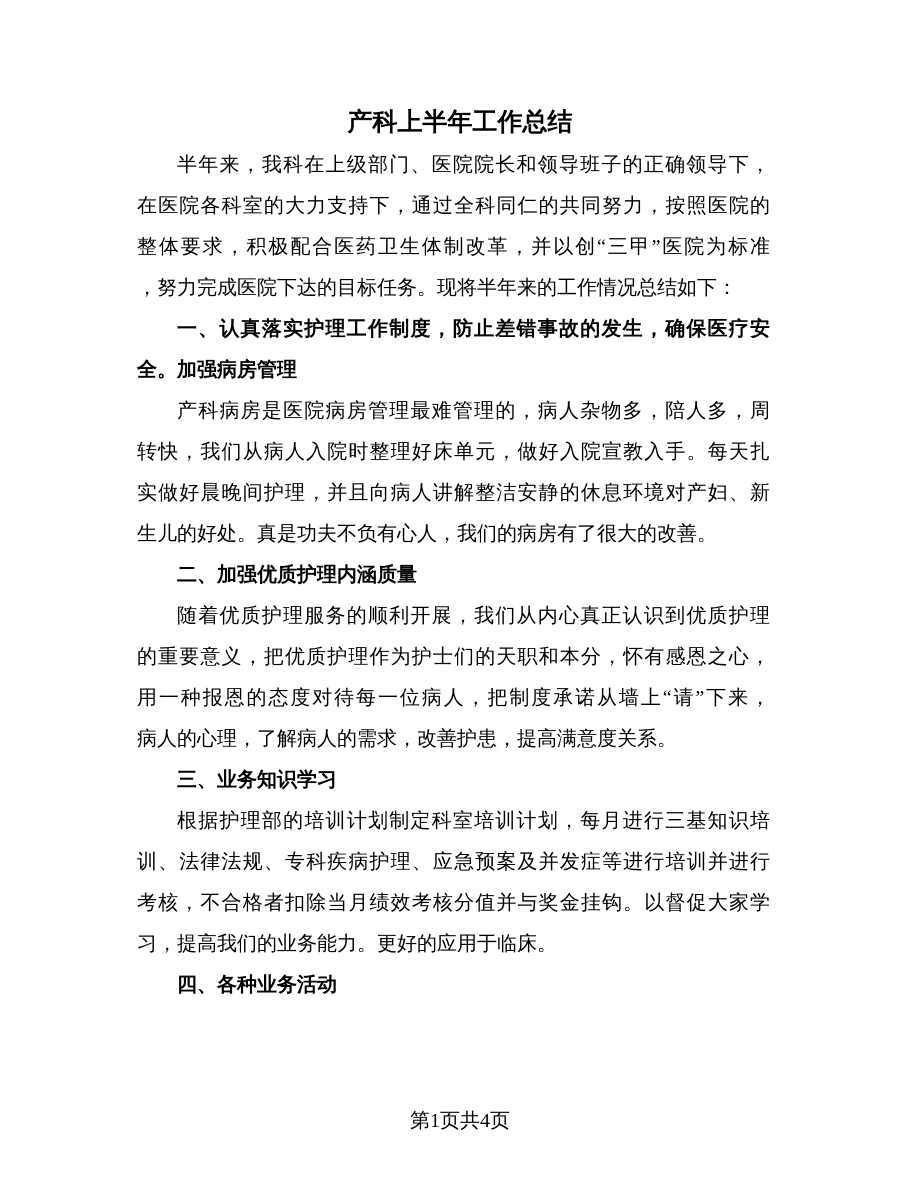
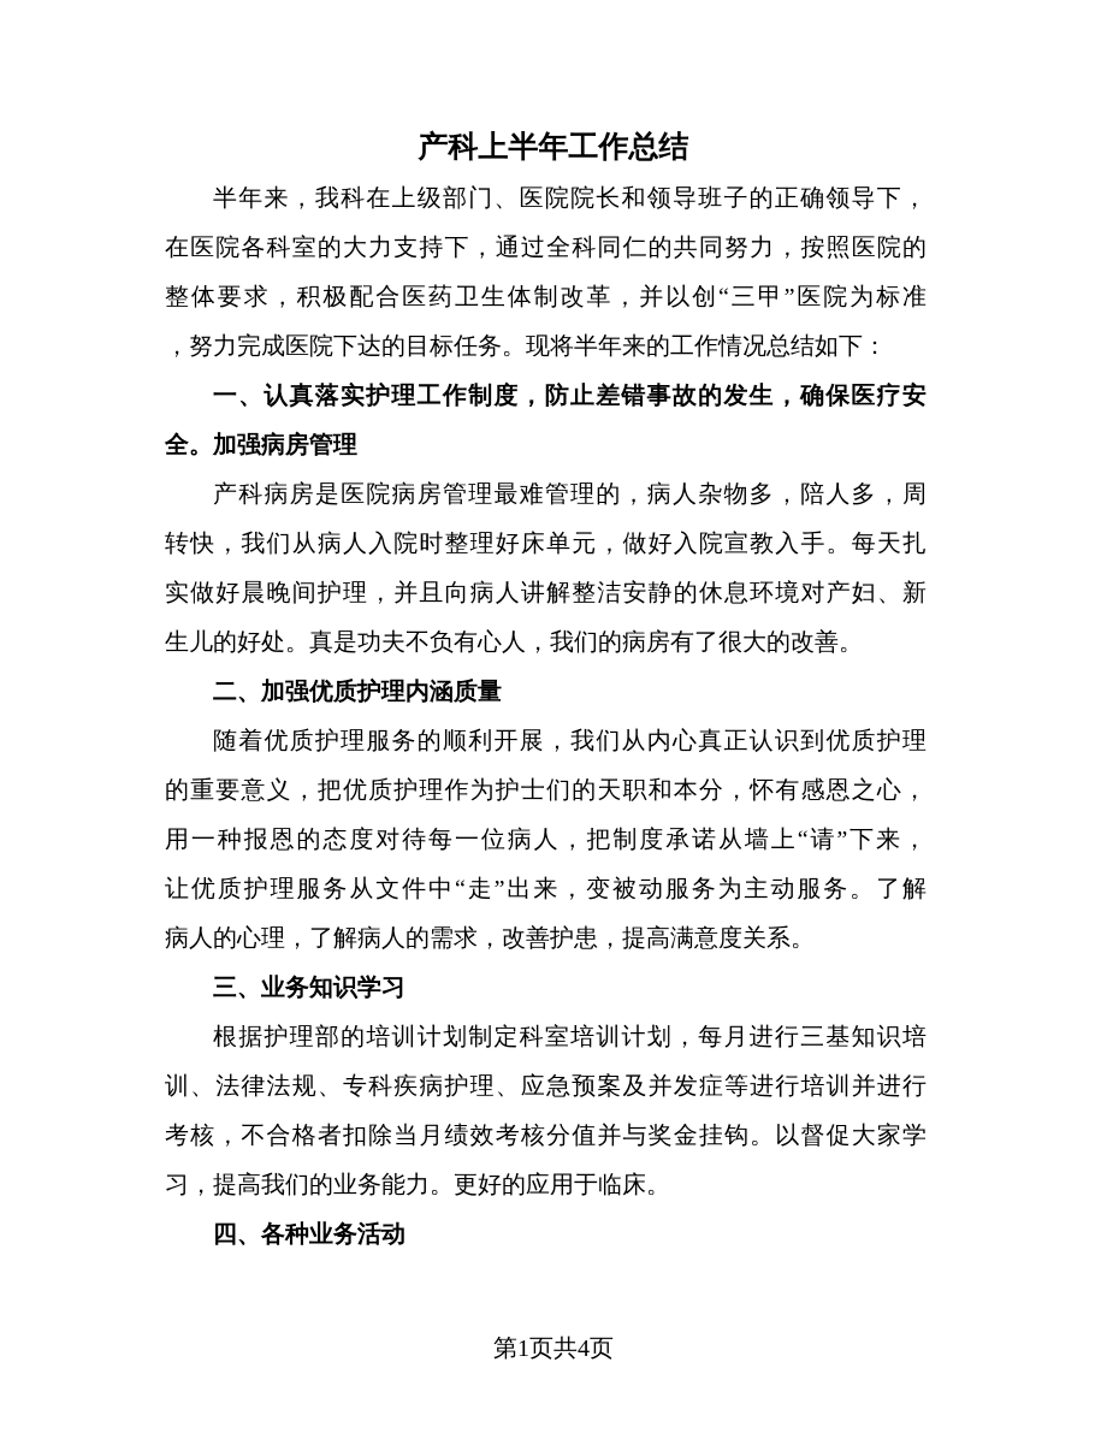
  产科上半年工作总结
  半年来，我科在上级部门、医院院长和领导班子的正确领导下，
  在医院各科室的大力支持下，通过全科同仁的共同努力，按照医院的
  整体要求，积极配合医药卫生体制改革，并以创“三甲”医院为标准
  ，努力完成医院下达的目标任务。现将半年来的工作情况总结如下：
  一、认真落实护理工作制度，防止差错事故的发生，确保医疗安
  全。加强病房管理
  产科病房是医院病房管理最难管理的，病人杂物多，陪人多，周
  转快，我们从病人入院时整理好床单元，做好入院宣教入手。每天扎
  实做好晨晚间护理，并且向病人讲解整洁安静的休息环境对产妇、新
  生儿的好处。真是功夫不负有心人，我们的病房有了很大的改善。
  二、加强优质护理内涵质量
  随着优质护理服务的顺利开展，我们从内心真正认识到优质护理
  的重要意义，把优质护理作为护士们的天职和本分，怀有感恩之心，
  用一种报恩的态度对待每一位病人，把制度承诺从墙上“请”下来，
+ 让优质护理服务从文件中“走”出来，变被动服务为主动服务。了解
  病人的心理，了解病人的需求，改善护患，提高满意度关系。
  三、业务知识学习
  根据护理部的培训计划制定科室培训计划，每月进行三基知识培
  训、法律法规、专科疾病护理、应急预案及并发症等进行培训并进行
  考核，不合格者扣除当月绩效考核分值并与奖金挂钩。以督促大家学
  习，提高我们的业务能力。更好的应用于临床。
  四、各种业务活动
  第1页共4页
